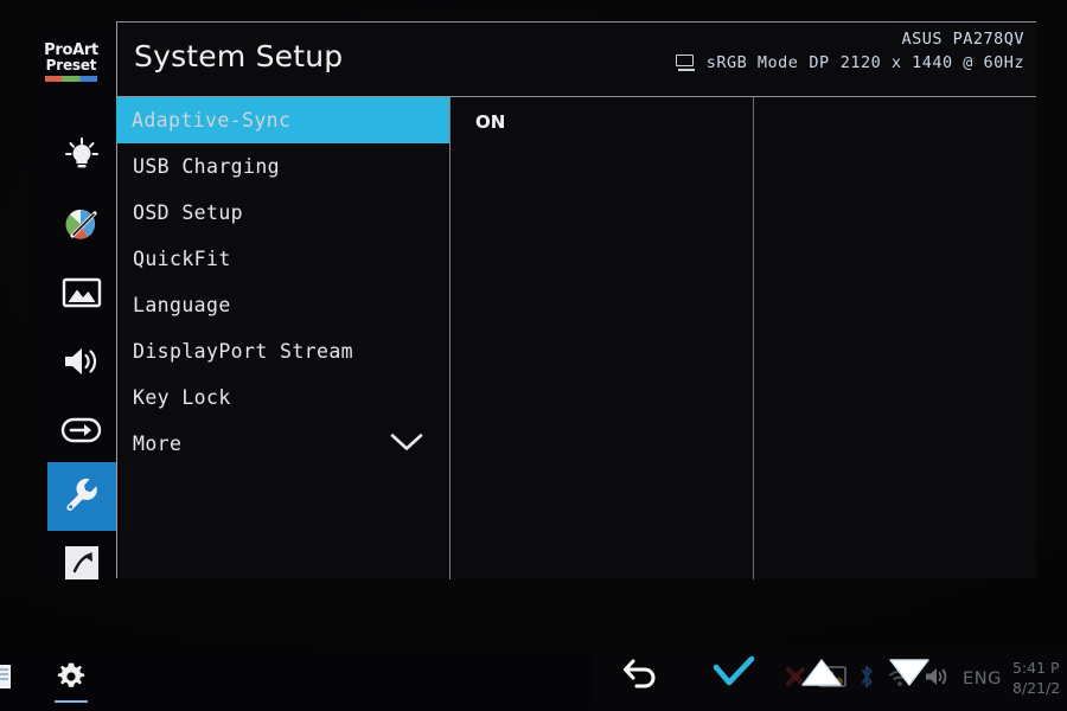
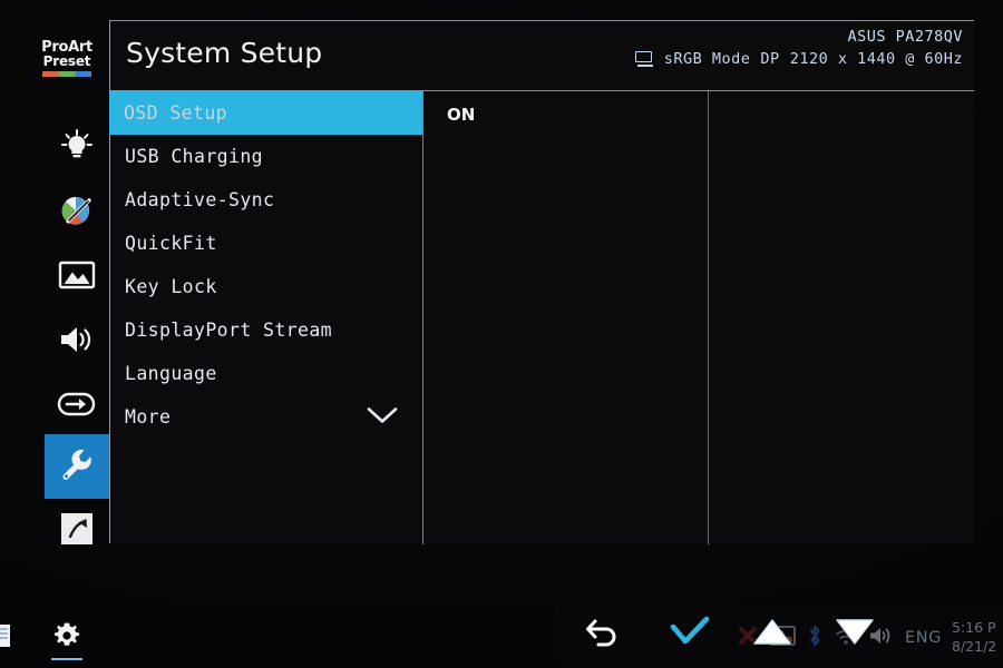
  ProArt
  Preset
  System Setup
  ASUS PA278QV
  sRGB Mode
  DP
  2120 x 1440 @ 60Hz
- Adaptive-Sync
+ OSD Setup
  USB Charging
- OSD Setup
+ Adaptive-Sync
  QuickFit
- Language
+ Key Lock
  DisplayPort Stream
- Key Lock
+ Language
  More
  ON
  ENG
- 5:41 P
+ 5:16 P
  8/21/2
